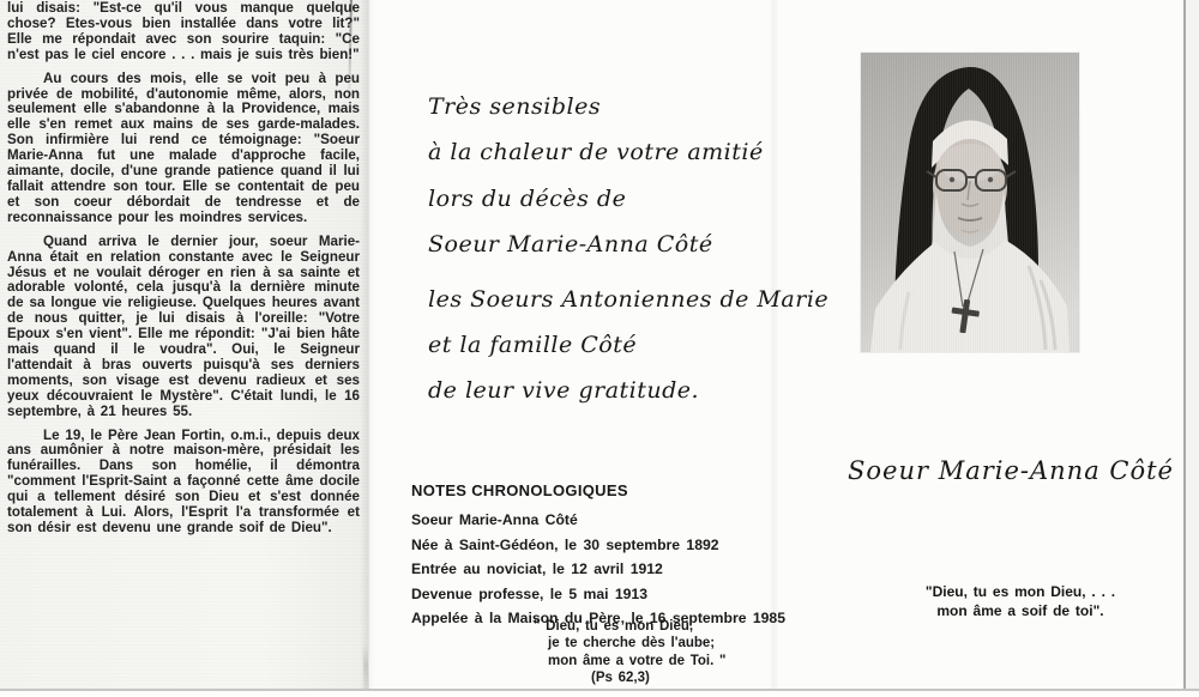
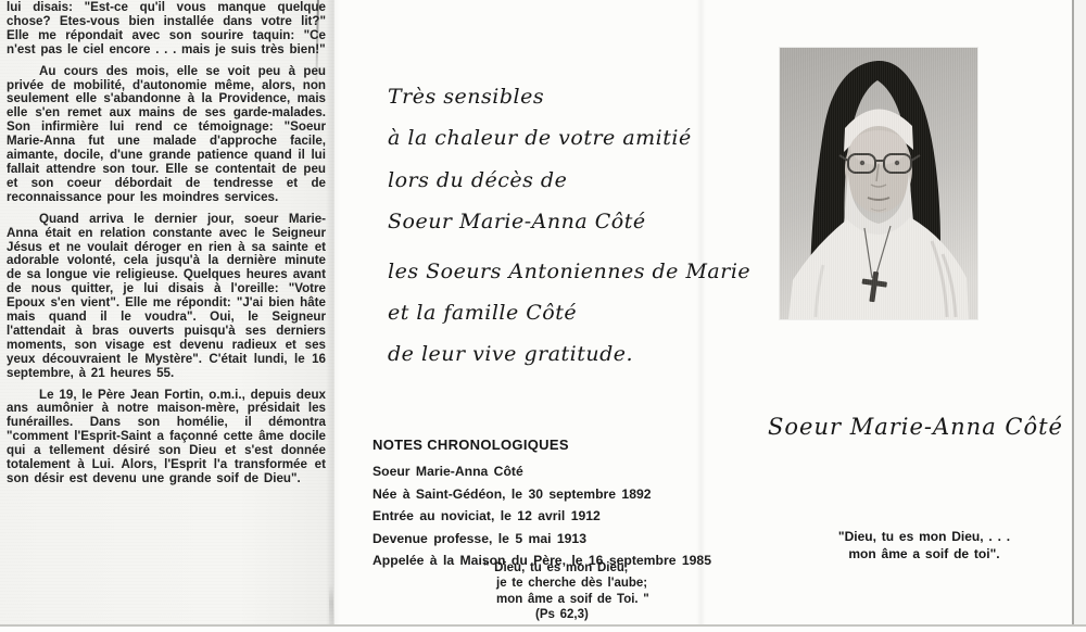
  Très sensibles
  à la chaleur de votre amitié
  lors du décès de
  Soeur Marie-Anna Côté
  les Soeurs Antoniennes dearie
  et la famille Côté
  de leur vive gratitude.
  NOTES CHRONOLOGIQUES
  Soeur Marie-Anna Côté
  Née à Saint-Gédéon, le 30 septembre 1892
  Entrée au noviciat, le 12 avril 1912
  Devenue professe, le 5 mai 1913
  Appelée à la Maison du Père, le 16 septembre 195
  " Dieu, tu es mon Dieu,
  je te cherche dès l'aube;
- mon âme a votre de Toi. "
+ mon âme a soif de Toi. "
  (Ps 62,3)
  Soeur Marie-Anna Côté
  "Dieu, tu es mon Dieu, . . .
  mon âme a soif de toi".
